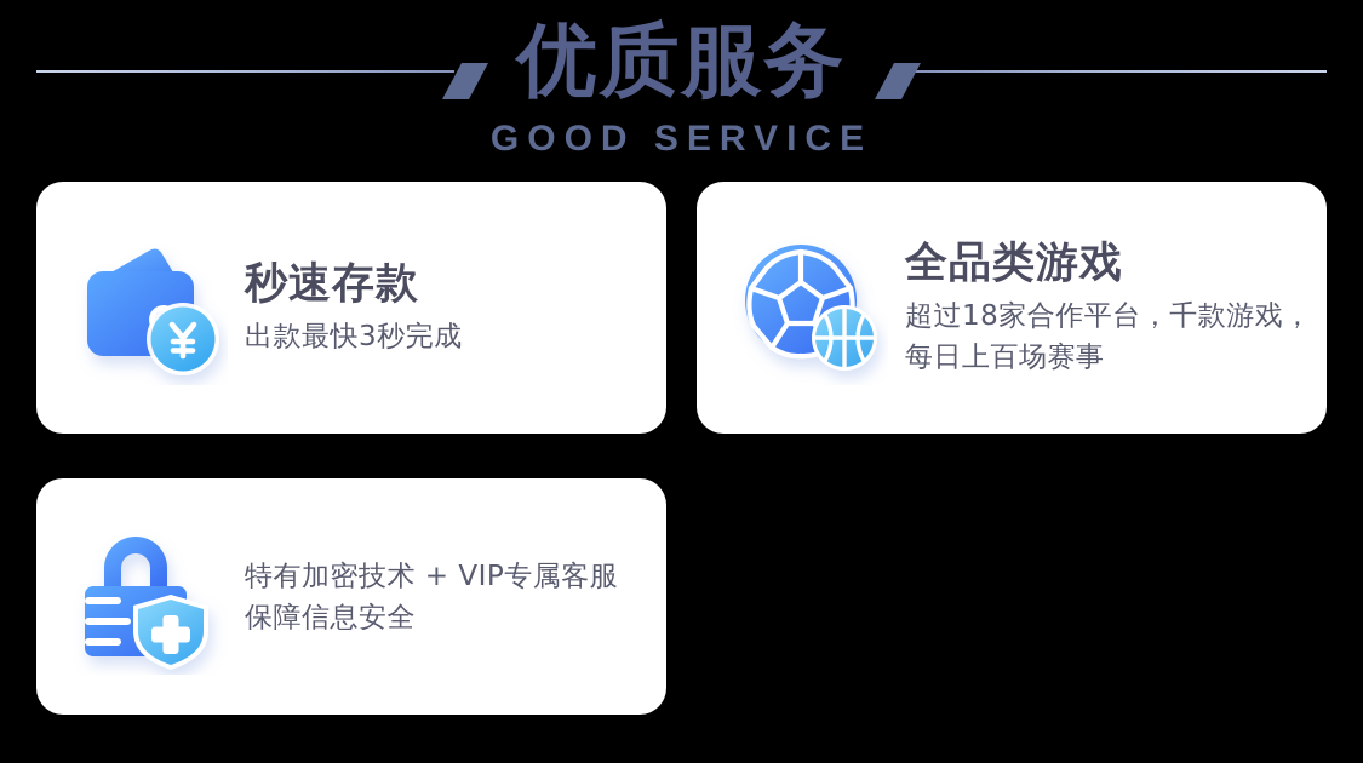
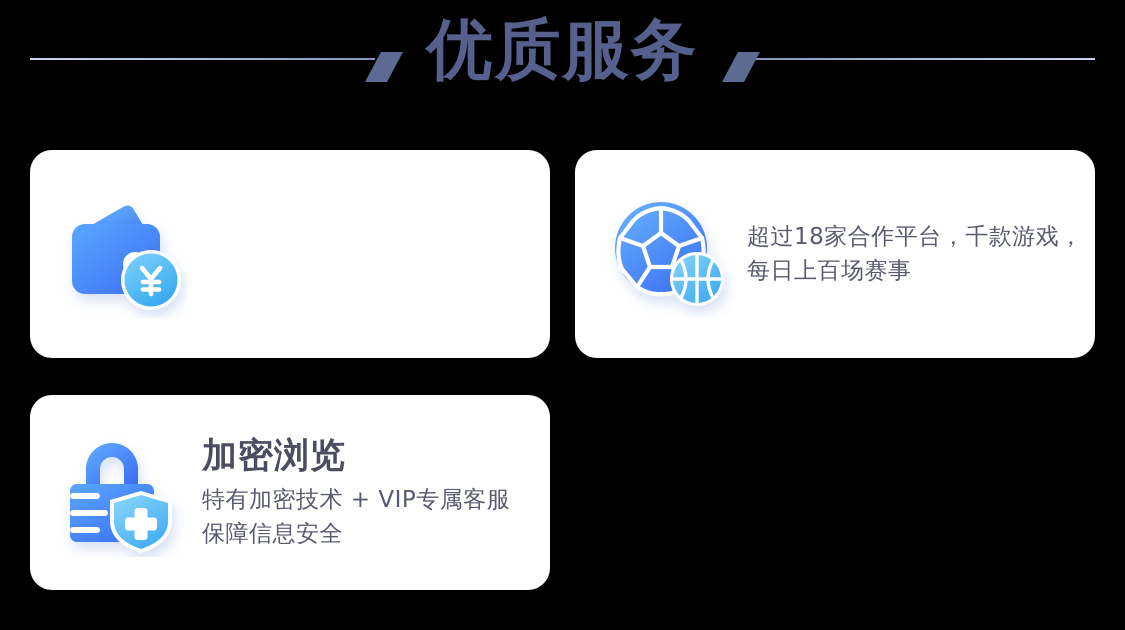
  优质服务
- GOOD SERVICE
- 秒速存款
- 出款最快3秒完成
- 全品类游戏
  超过18家合作平台，千款游戏，每日上百场赛事
+ 加密浏览
  特有加密技术 + VIP专属客服保障信息安全
